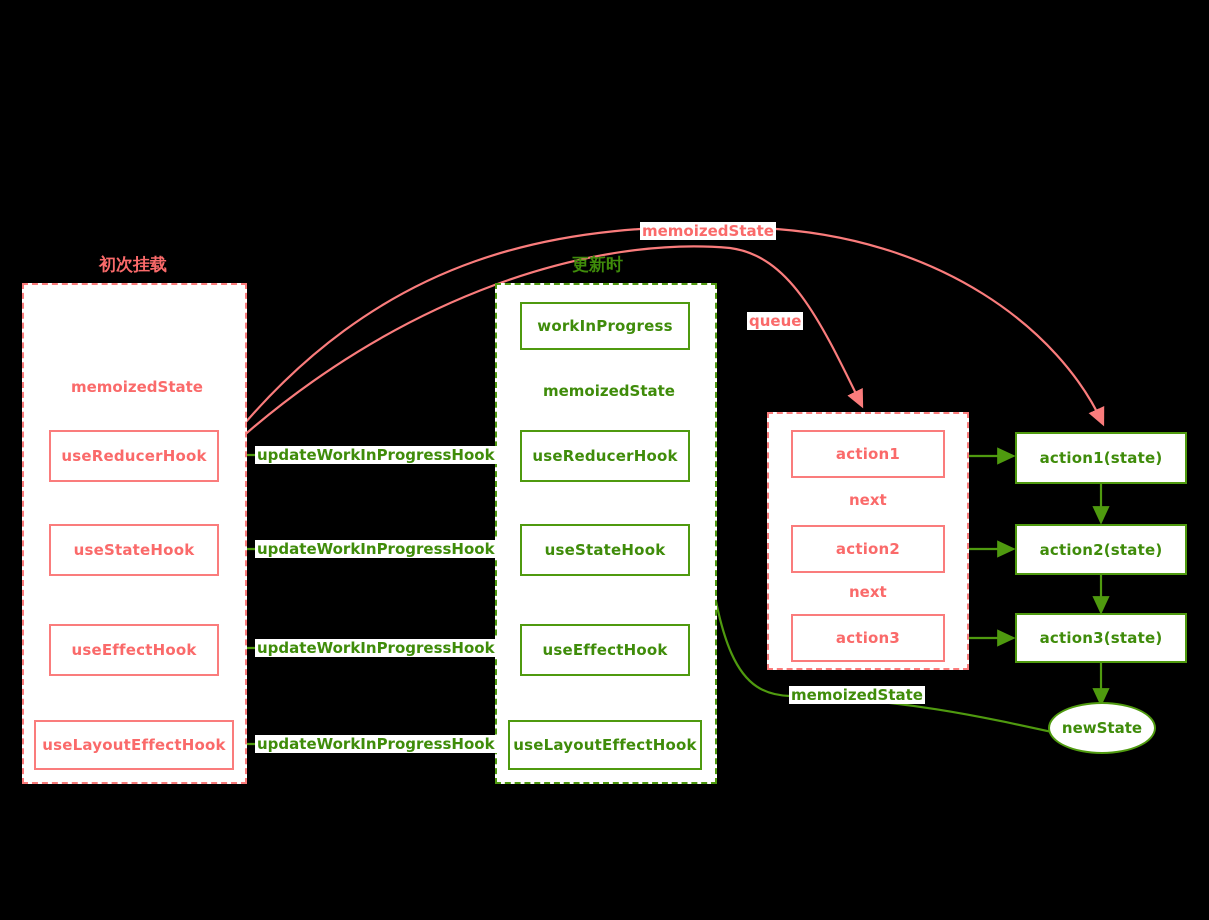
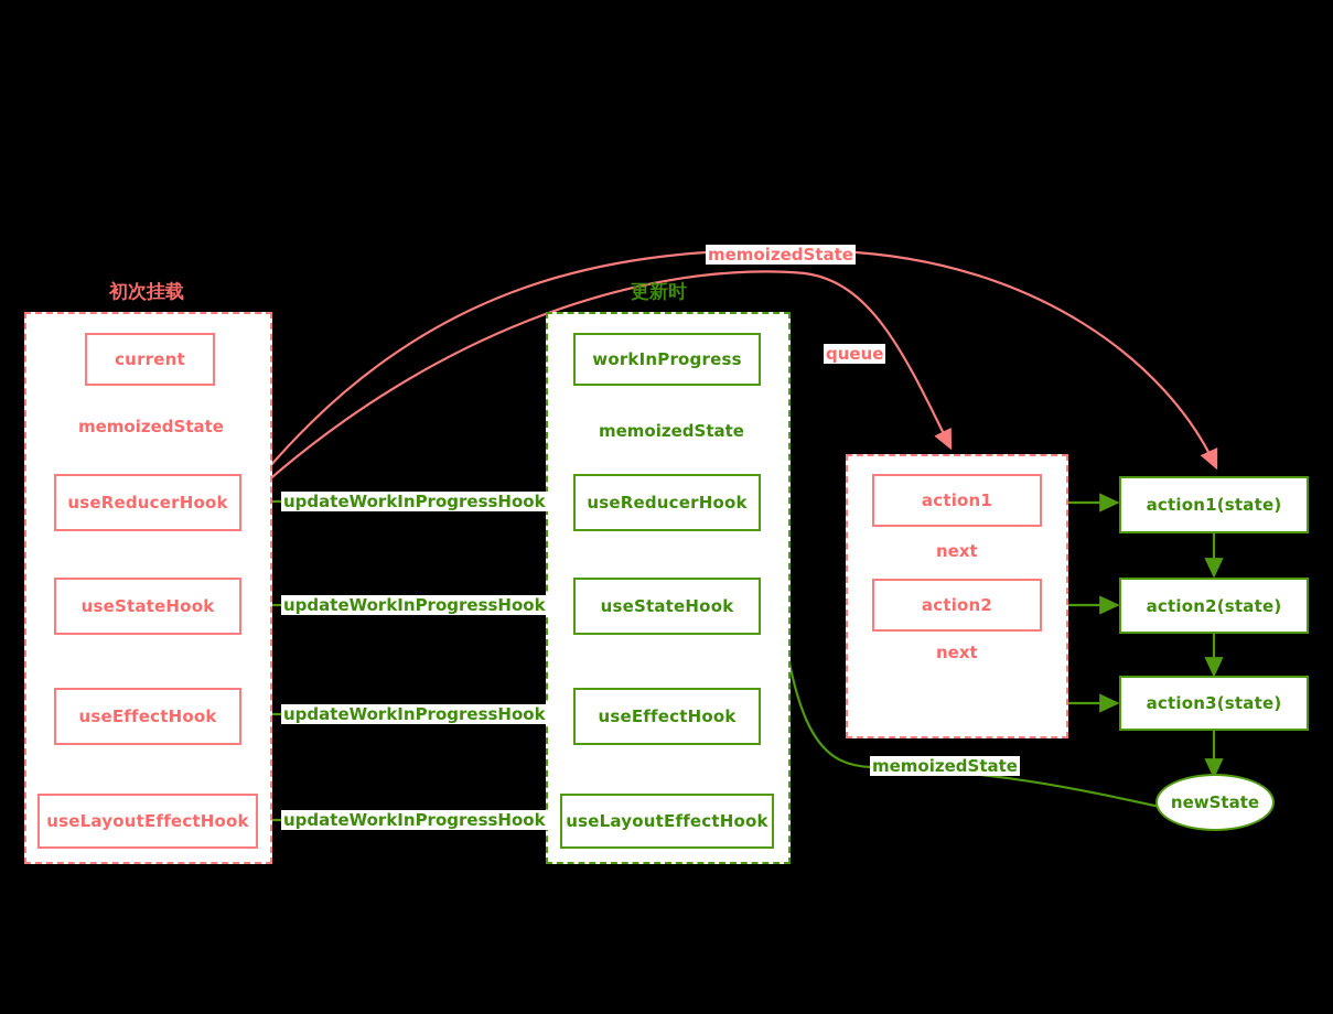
  初次挂载
+ current
  memoizedState
  useReducerHook
  useStateHook
  useEffectHook
  useLayoutEffectHook
  更新时
  workInProgress
  memoizedState
  useReducerHook
  useStateHook
  useEffectHook
  useLayoutEffectHook
  updateWorkInProgressHook
  updateWorkInProgressHook
  updateWorkInProgressHook
  updateWorkInProgressHook
  memoizedState
  queue
  memoizedState
  action1
  next
  action2
  next
- action3
  action1(state)
  action2(state)
  action3(state)
  newState
